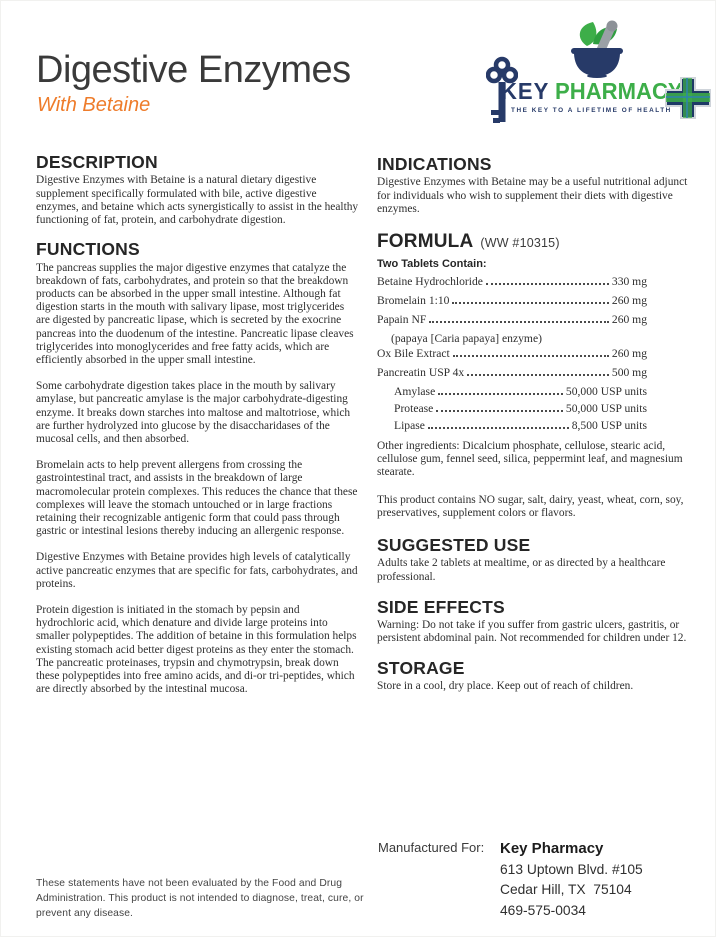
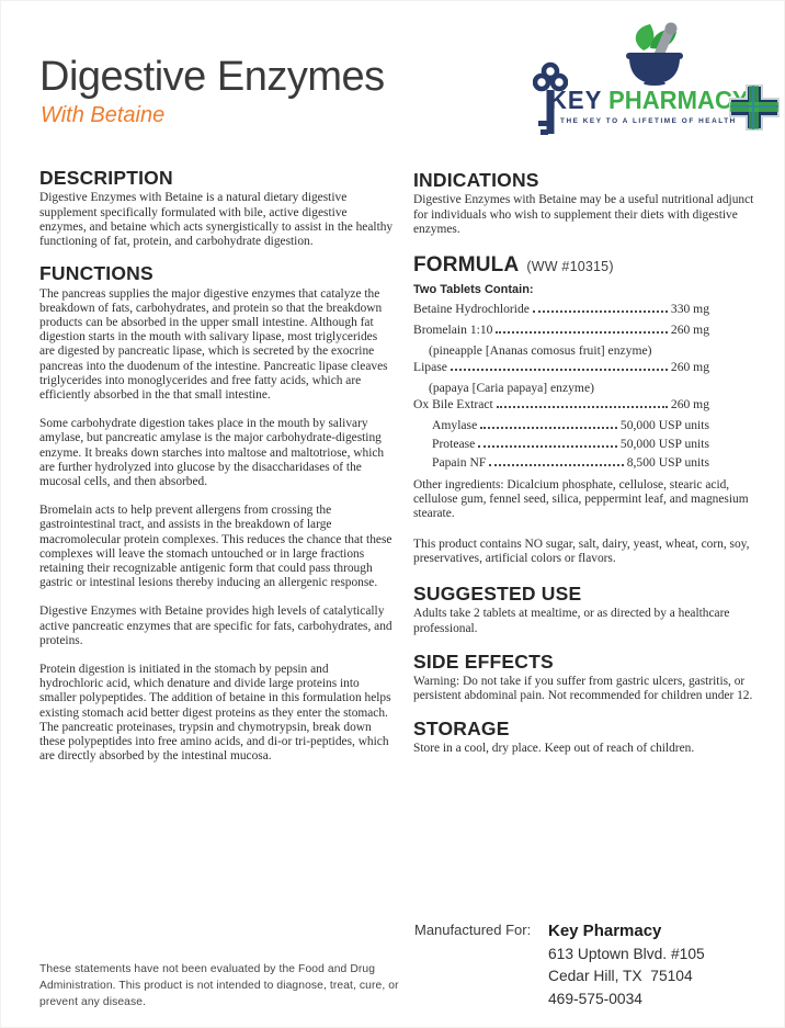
  Digestive Enzymes
  With Betaine
  KEY
  PHARMAC
  DESCRIPTION
  Digestive Enzymes with Betaine is a natural dietary digestive supplement specifically formulated with bile, active digestive enzymes, and betaine which acts synergistically to assist in the healthy functioning of fat, protein, and carbohydrate digestion.
  FUNCTIONS
- The pancreas supplies the major digestive enzymes that catalyze the breakdown of fats, carbohydrates, and protein so that the breakdown products can be absorbed in the upper small intestine. Although fat digestion starts in the mouth with salivary lipase, most triglycerides are digested by pancreatic lipase, which is secreted by the exocrine pancreas into the duodenum of the intestine. Pancreatic lipase cleaves triglycerides into monoglycerides and free fatty acids, which are efficiently absorbed in the upper small intestine.
+ The pancreas supplies the major digestive enzymes that catalyze the breakdown of fats, carbohydrates, and protein so that the breakdown products can be absorbed in the upper small intestine. Although fat digestion starts in the mouth with salivary lipase, most triglycerides are digested by pancreatic lipase, which is secreted by the exocrine pancreas into the duodenum of the intestine. Pancreatic lipase cleaves triglycerides into monoglycerides and free fatty acids, which are efficiently absorbed in the that small intestine.
  Some carbohydrate digestion takes place in the mouth by salivary amylase, but pancreatic amylase is the major carbohydrate-digesting enzyme. It breaks down starches into maltose and maltotriose, which are further hydrolyzed into glucose by the disaccharidases of the mucosal cells, and then absorbed.
  Bromelain acts to help prevent allergens from crossing the gastrointestinal tract, and assists in the breakdown of large macromolecular protein complexes. This reduces the chance that these complexes will leave the stomach untouched or in large fractions retaining their recognizable antigenic form that could pass through gastric or intestinal lesions thereby inducing an allergenic response.
  Digestive Enzymes with Betaine provides high levels of catalytically active pancreatic enzymes that are specific for fats, carbohydrates, and proteins.
  Protein digestion is initiated in the stomach by pepsin and hydrochloric acid, which denature and divide large proteins into smaller polypeptides. The addition of betaine in this formulation helps existing stomach acid better digest proteins as they enter the stomach. The pancreatic proteinases, trypsin and chymotrypsin, break down these polypeptides into free amino acids, and di-or tri-peptides, which are directly absorbed by the intestinal mucosa.
  INDICATIONS
  Digestive Enzymes with Betaine may be a useful nutritional adjunct for individuals who wish to supplement their diets with digestive enzymes.
  FORMULA
  (WW #10315)
  Two Tablets Contain:
  Betaine Hydrochloride
  330 mg
  Bromelain 1:10
  260 mg
+ (pineapple [Ananas comosus fruit] enzyme)
- Papain NF
+ Lipase
  260 mg
  (papaya [Caria papaya] enzyme)
  Ox Bile Extract
  260 mg
- Pancreatin USP 4x
- 500 mg
  Amylase
  50,000 USP units
  Protease
  50,000 USP units
- Lipase
+ Papain NF
  8,500 USP units
  Other ingredients: Dicalcium phosphate, cellulose, stearic acid, cellulose gum, fennel seed, silica, peppermint leaf, and magnesium stearate.
- This product contains NO sugar, salt, dairy, yeast, wheat, corn, soy, preservatives, supplement colors or flavors.
+ This product contains NO sugar, salt, dairy, yeast, wheat, corn, soy, preservatives, artificial colors or flavors.
  SUGGESTED USE
  Adults take 2 tablets at mealtime, or as directed by a healthcare professional.
  SIDE EFFECTS
  Warning: Do not take if you suffer from gastric ulcers, gastritis, or persistent abdominal pain. Not recommended for children under 12.
  STORAGE
  Store in a cool, dry place. Keep out of reach of children.
  These statements have not been evaluated by the Food and Drug Administration. This product is not intended to diagnose, treat, cure, or prevent any disease.
  Manufactured For:
  Key Pharmacy
  613 Uptown Blvd. #105
  Cedar Hill, TX 75104
  469-575-0034
